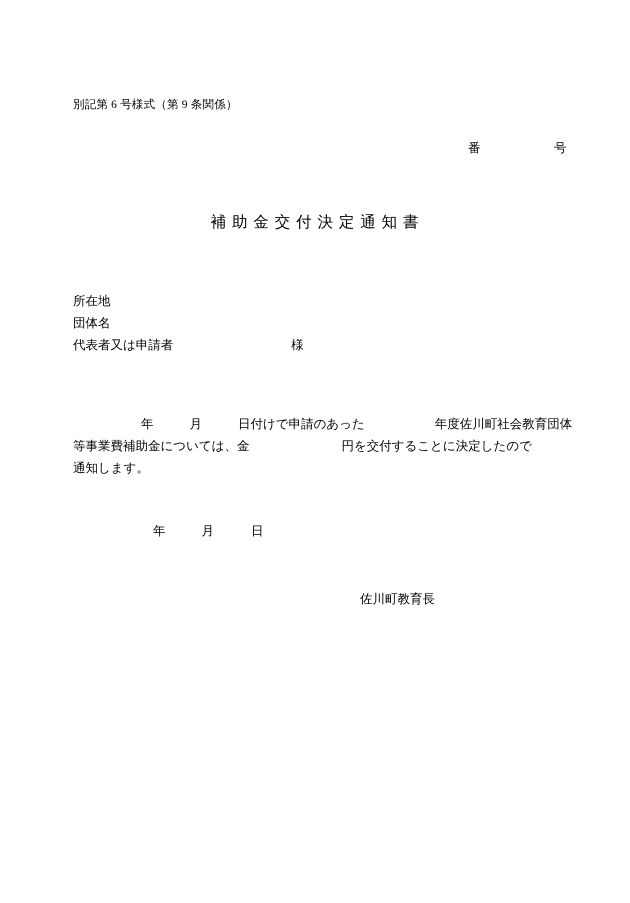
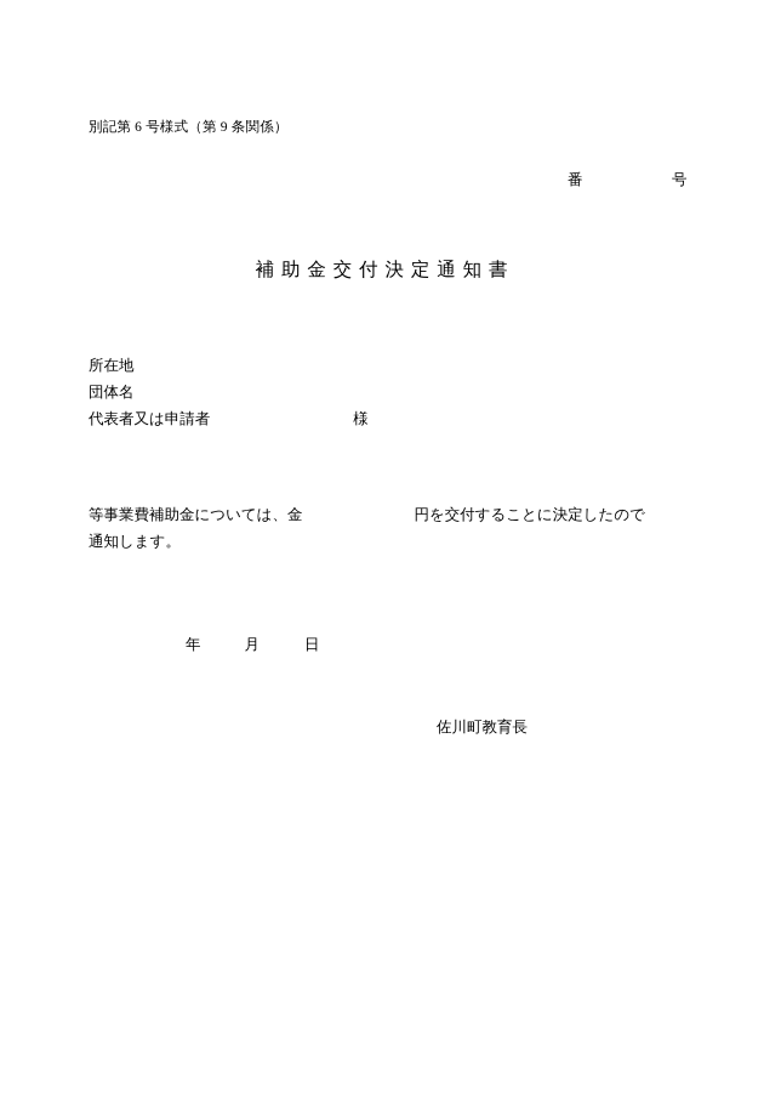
  別記第 6 号様式（第 9 条関係）
  番
  号
  補 助 金 交 付 決 定 通 知 書
  所在地
  団体名
  代表者又は申請者 様
- 年 月 日付けで申請のあった 年度佐川町社会教育団体
  等事業費補助金については、金 円を交付することに決定したので
  通知します。
  年 月 日
  佐川町教育長
